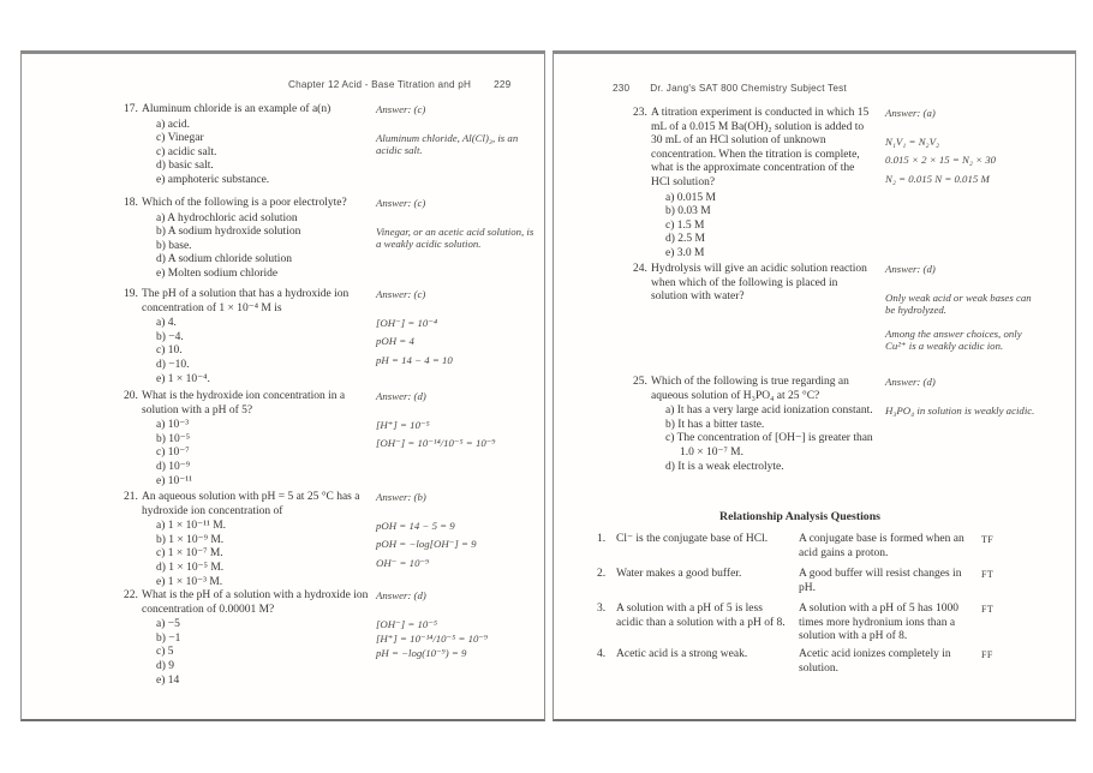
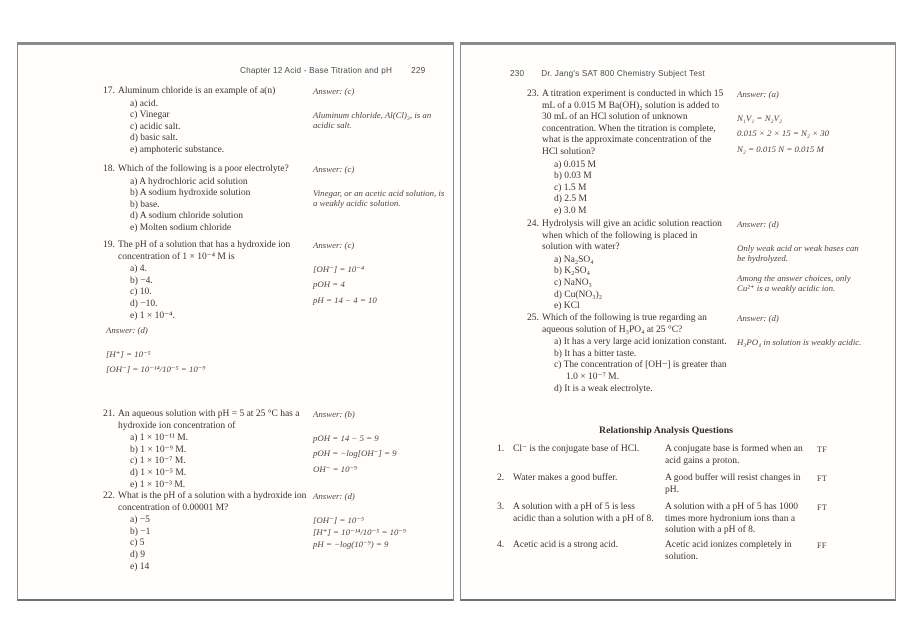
  Chapter 12 Acid - Base Titration and pH
  229
  17.
  Aluminum chloride is an example of a(n)
  a) acid.
  c) Vinegar
  c) acidic salt.
  d) basic salt.
  e) amphoteric substance.
  Answer: (c)
  Aluminum chloride, Al(Cl)₃, is an acidic salt.
  18.
  Which of the following is a poor electrolyte?
  a) A hydrochloric acid solution
  b) A sodium hydroxide solution
  b) base.
  d) A sodium chloride solution
  e) Molten sodium chloride
  Answer: (c)
  Vinegar, or an acetic acid solution, is a weakly acidic solution.
  19.
  The pH of a solution that has a hydroxide ion concentration of 1 × 10⁻⁴ M is
  a) 4.
  b) −4.
  c) 10.
  d) −10.
  e) 1 × 10⁻⁴.
  Answer: (c)
  [OH⁻] = 10⁻⁴
  pOH = 4
  pH = 14 − 4 = 10
- 20.
- What is the hydroxide ion concentration in a solution with a pH of 5?
- a) 10⁻³
- b) 10⁻⁵
- c) 10⁻⁷
- d) 10⁻⁹
- e) 10⁻¹¹
  Answer: (d)
  [H⁺] = 10⁻⁵
  [OH⁻] = 10⁻¹⁴/10⁻⁵ = 10⁻⁹
  21.
  An aqueous solution with pH = 5 at 25 °C has a hydroxide ion concentration of
  a) 1 × 10⁻¹¹ M.
  b) 1 × 10⁻⁹ M.
  c) 1 × 10⁻⁷ M.
  d) 1 × 10⁻⁵ M.
  e) 1 × 10⁻³ M.
  Answer: (b)
  pOH = 14 − 5 = 9
  pOH = −log[OH⁻] = 9
  OH⁻ = 10⁻⁹
  22.
  What is the pH of a solution with a hydroxide ion concentration of 0.00001 M?
  a) −5
  b) −1
  c) 5
  d) 9
  e) 14
  Answer: (d)
  [OH⁻] = 10⁻⁵
  [H⁺] = 10⁻¹⁴/10⁻⁵ = 10⁻⁹
  pH = −log(10⁻⁹) = 9
  230
  Dr. Jang's SAT 800 Chemistry Subject Test
  23.
  A titration experiment is conducted in which 15 mL of a 0.015 M Ba(OH)₂ solution is added to 30 mL of an HCl solution of unknown concentration. When the titration is complete, what is the approximate concentration of the HCl solution?
  a) 0.015 M
  b) 0.03 M
  c) 1.5 M
  d) 2.5 M
  e) 3.0 M
  Answer: (a)
  N₁V₁ = N₂V₂
  0.015 × 2 × 15 = N₂ × 30
  N₂ = 0.015 N = 0.015 M
  24.
  Hydrolysis will give an acidic solution reaction when which of the following is placed in solution with water?
+ a) Na₂SO₄
+ b) K₂SO₄
+ c) NaNO₃
+ d) Cu(NO₃)₂
+ e) KCl
  Answer: (d)
  Only weak acid or weak bases can be hydrolyzed.
  Among the answer choices, only Cu²⁺ is a weakly acidic ion.
  25.
  Which of the following is true regarding an aqueous solution of H₃PO₄ at 25 °C?
  a) It has a very large acid ionization constant.
  b) It has a bitter taste.
  c) The concentration of [OH−] is greater than 1.0 × 10⁻⁷ M.
  d) It is a weak electrolyte.
  Answer: (d)
  H₃PO₄ in solution is weakly acidic.
  Relationship Analysis Questions
  1.
  Cl⁻ is the conjugate base of HCl.
  A conjugate base is formed when an acid gains a proton.
  TF
  2.
  Water makes a good buffer.
  A good buffer will resist changes in pH.
  FT
  3.
  A solution with a pH of 5 is less acidic than a solution with a pH of 8.
  A solution with a pH of 5 has 1000 times more hydronium ions than a solution with a pH of 8.
  FT
  4.
- Acetic acid is a strong weak.
+ Acetic acid is a strong acid.
  Acetic acid ionizes completely in solution.
  FF
